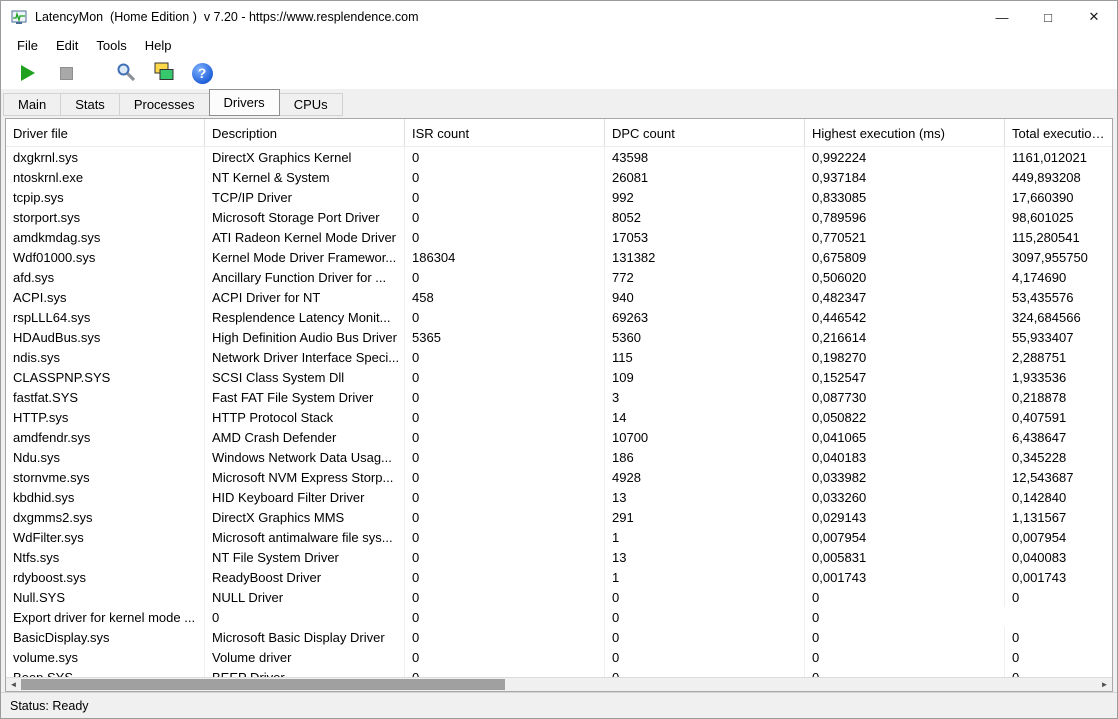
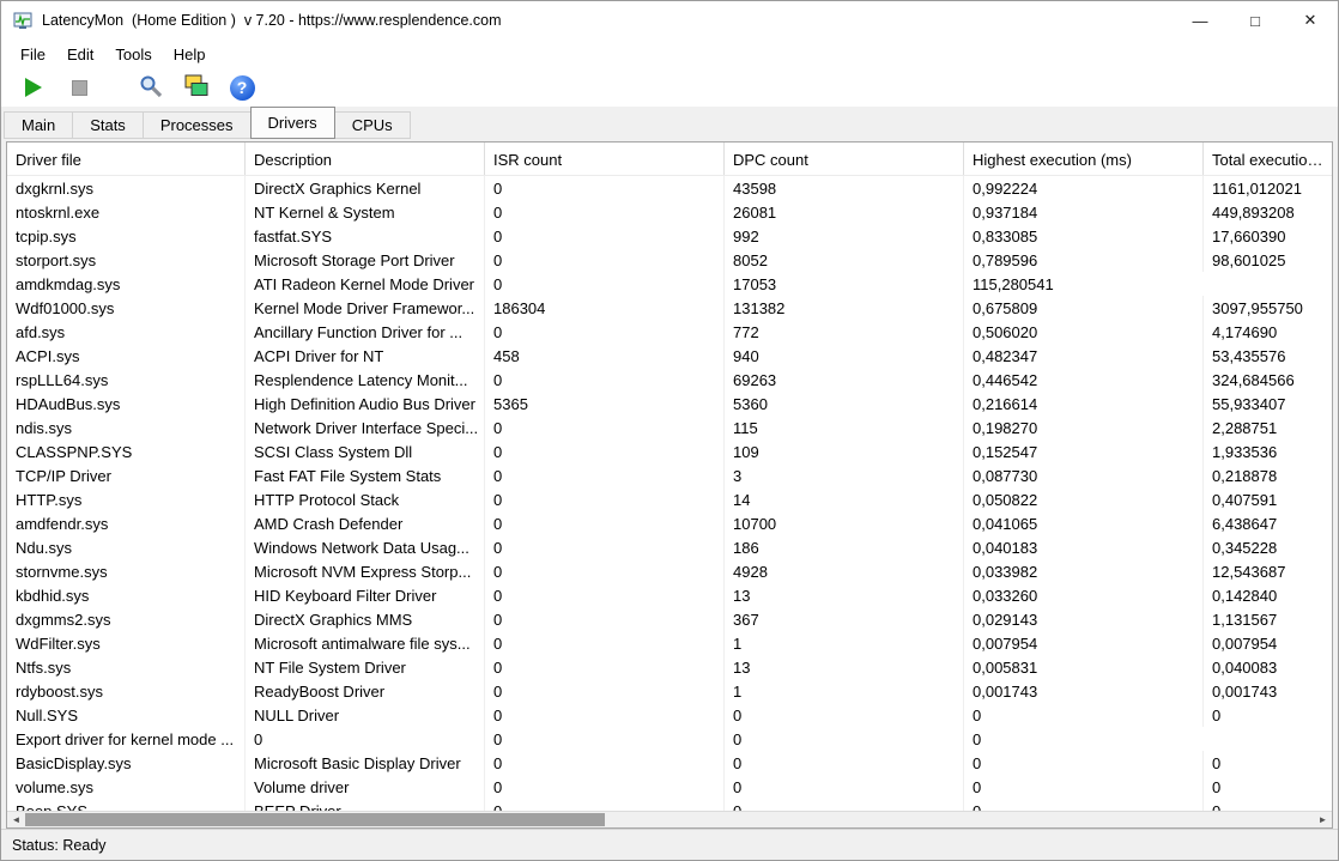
  LatencyMon (Home Edition ) v 7.20 - https://www.resplendence.com
  —
  □
  ✕
  File
  Edit
  Tools
  Help
  ?
  Main
  Stats
  Processes
  Drivers
  CPUs
  Driver file
  Description
  ISR count
  DPC count
  Highest execution (ms)
  Total executio…
  dxgkrnl.sys
  DirectX Graphics Kernel
  0
  43598
  0,992224
  1161,012021
  ntoskrnl.exe
  NT Kernel & System
  0
  26081
  0,937184
  449,893208
  tcpip.sys
- TCP/IP Driver
+ fastfat.SYS
  0
  992
  0,833085
  17,660390
  storport.sys
  Microsoft Storage Port Driver
  0
  8052
  0,789596
  98,601025
  amdkmdag.sys
  ATI Radeon Kernel Mode Driver
  0
  17053
- 0,770521
  115,280541
  Wdf01000.sys
  Kernel Mode Driver Framewor...
  186304
  131382
  0,675809
  3097,955750
  afd.sys
  Ancillary Function Driver for ...
  0
  772
  0,506020
  4,174690
  ACPI.sys
  ACPI Driver for NT
  458
  940
  0,482347
  53,435576
  rspLLL64.sys
  Resplendence Latency Monit...
  0
  69263
  0,446542
  324,684566
  HDAudBus.sys
  High Definition Audio Bus Driver
  5365
  5360
  0,216614
  55,933407
  ndis.sys
  Network Driver Interface Speci...
  0
  115
  0,198270
  2,288751
  CLASSPNP.SYS
  SCSI Class System Dll
  0
  109
  0,152547
  1,933536
- fastfat.SYS
+ TCP/IP Driver
- Fast FAT File System Driver
+ Fast FAT File System Stats
  0
  3
  0,087730
  0,218878
  HTTP.sys
  HTTP Protocol Stack
  0
  14
  0,050822
  0,407591
  amdfendr.sys
  AMD Crash Defender
  0
  10700
  0,041065
  6,438647
  Ndu.sys
  Windows Network Data Usag...
  0
  186
  0,040183
  0,345228
  stornvme.sys
  Microsoft NVM Express Storp...
  0
  4928
  0,033982
  12,543687
  kbdhid.sys
  HID Keyboard Filter Driver
  0
  13
  0,033260
  0,142840
  dxgmms2.sys
  DirectX Graphics MMS
  0
- 291
+ 367
  0,029143
  1,131567
  WdFilter.sys
  Microsoft antimalware file sys...
  0
  1
  0,007954
  0,007954
  Ntfs.sys
  NT File System Driver
  0
  13
  0,005831
  0,040083
  rdyboost.sys
  ReadyBoost Driver
  0
  1
  0,001743
  0,001743
  Null.SYS
  NULL Driver
  0
  0
  0
  0
  Export driver for kernel mode ...
  0
  0
  0
  0
  BasicDisplay.sys
  Microsoft Basic Display Driver
  0
  0
  0
  0
  volume.sys
  Volume driver
  0
  0
  0
  0
  ◄
  ►
  Status: Ready
